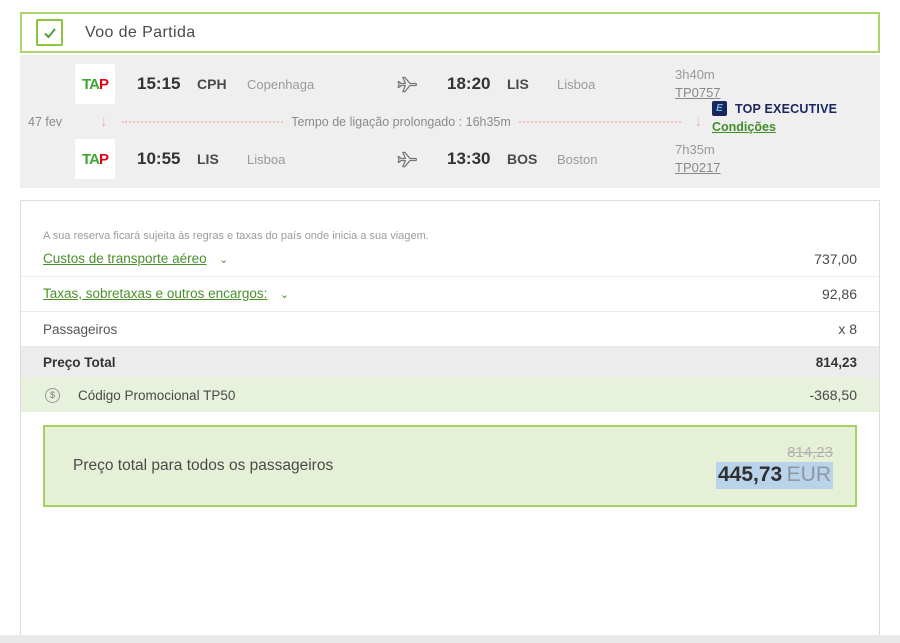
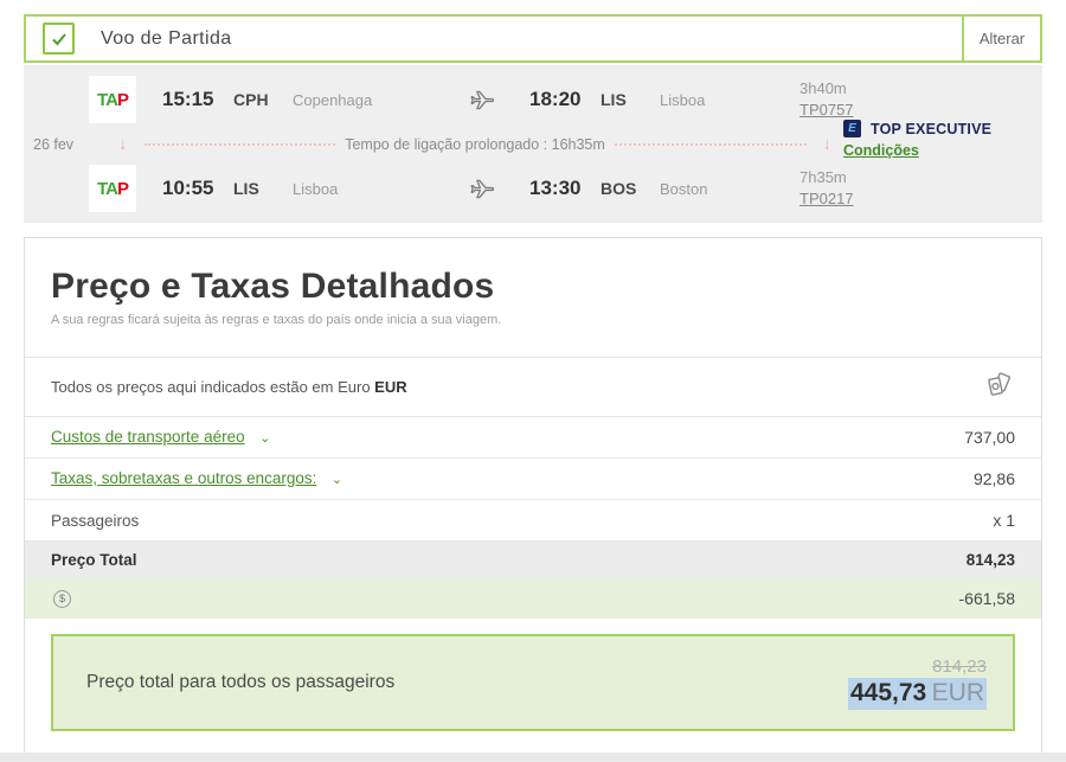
  Voo de Partida
+ Alterar
  TA
  P
  15:15
  CPH
  Copenhaga
  18:20
  LIS
  Lisboa
  3h40m
  TP0757
- 47 fev
+ 26 fev
  ↓
  Tempo de ligação prolongado : 16h35m
  ↓
  TA
  P
  10:55
  LIS
  Lisboa
  13:30
  BOS
  Boston
  7h35m
  TP0217
  E
  TOP EXECUTIVE
  Condições
+ Preço e Taxas Detalhados
- A sua reserva ficará sujeita às regras e taxas do país onde inicia a sua viagem.
+ A sua regras ficará sujeita às regras e taxas do país onde inicia a sua viagem.
+ Todos os preços aqui indicados estão em Euro EUR
  Custos de transporte aéreo ⌄
  737,00
  Taxas, sobretaxas e outros encargos: ⌄
  92,86
  Passageiros
- x 8
+ x 1
  Preço Total
  814,23
  $
- Código Promocional TP50
- -368,50
+ -661,58
  Preço total para todos os passageiros
  814,23
  445,73 EUR
